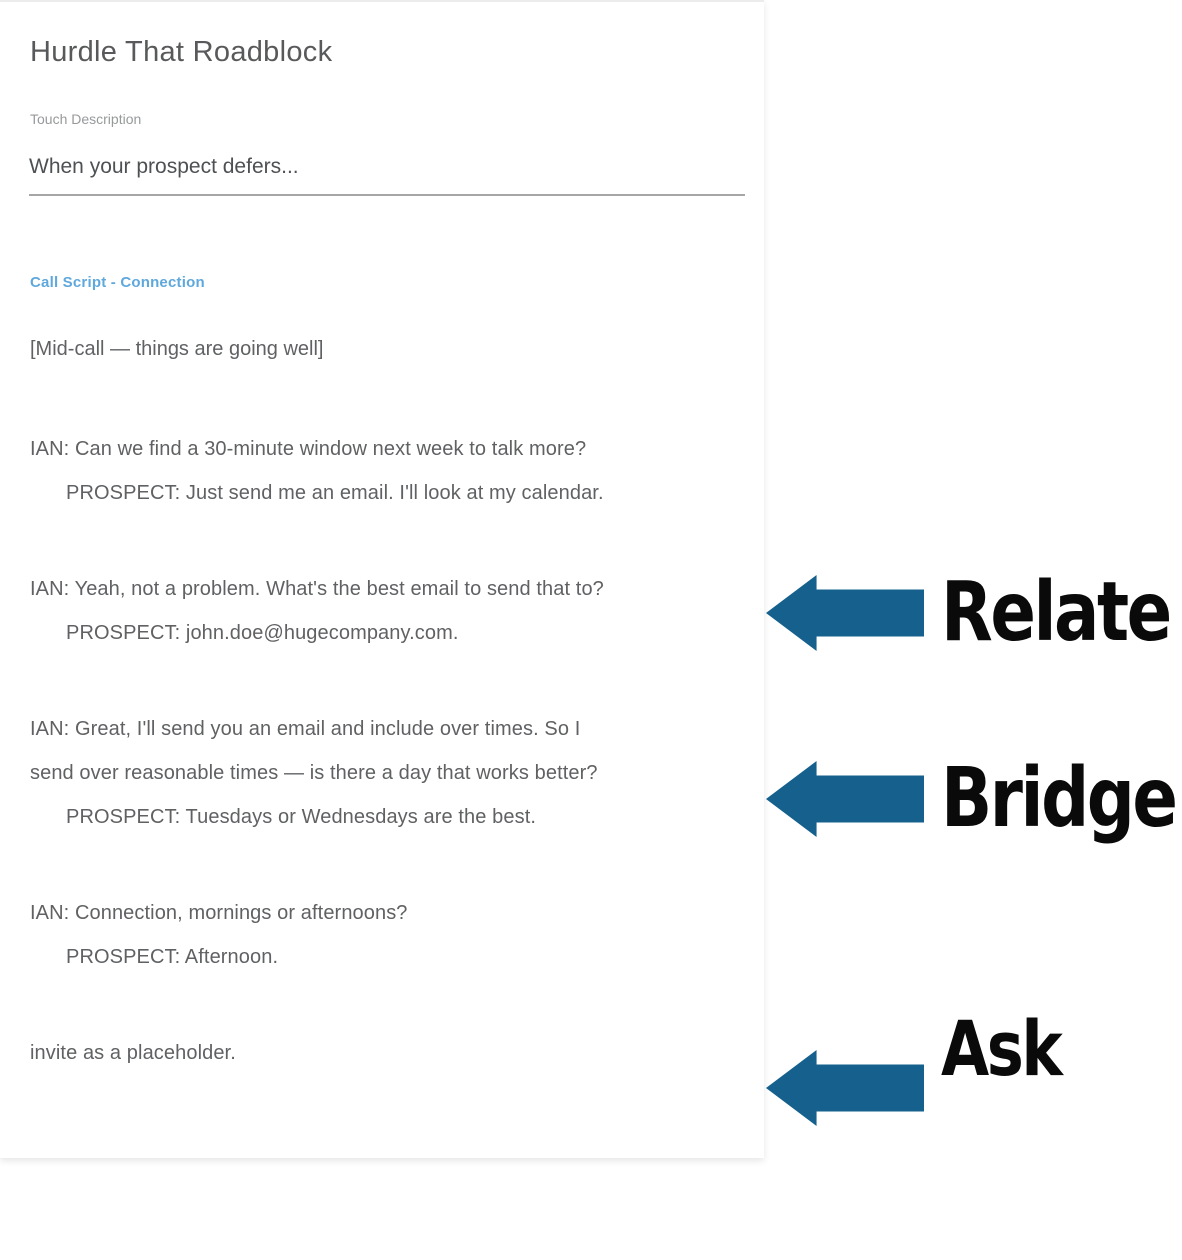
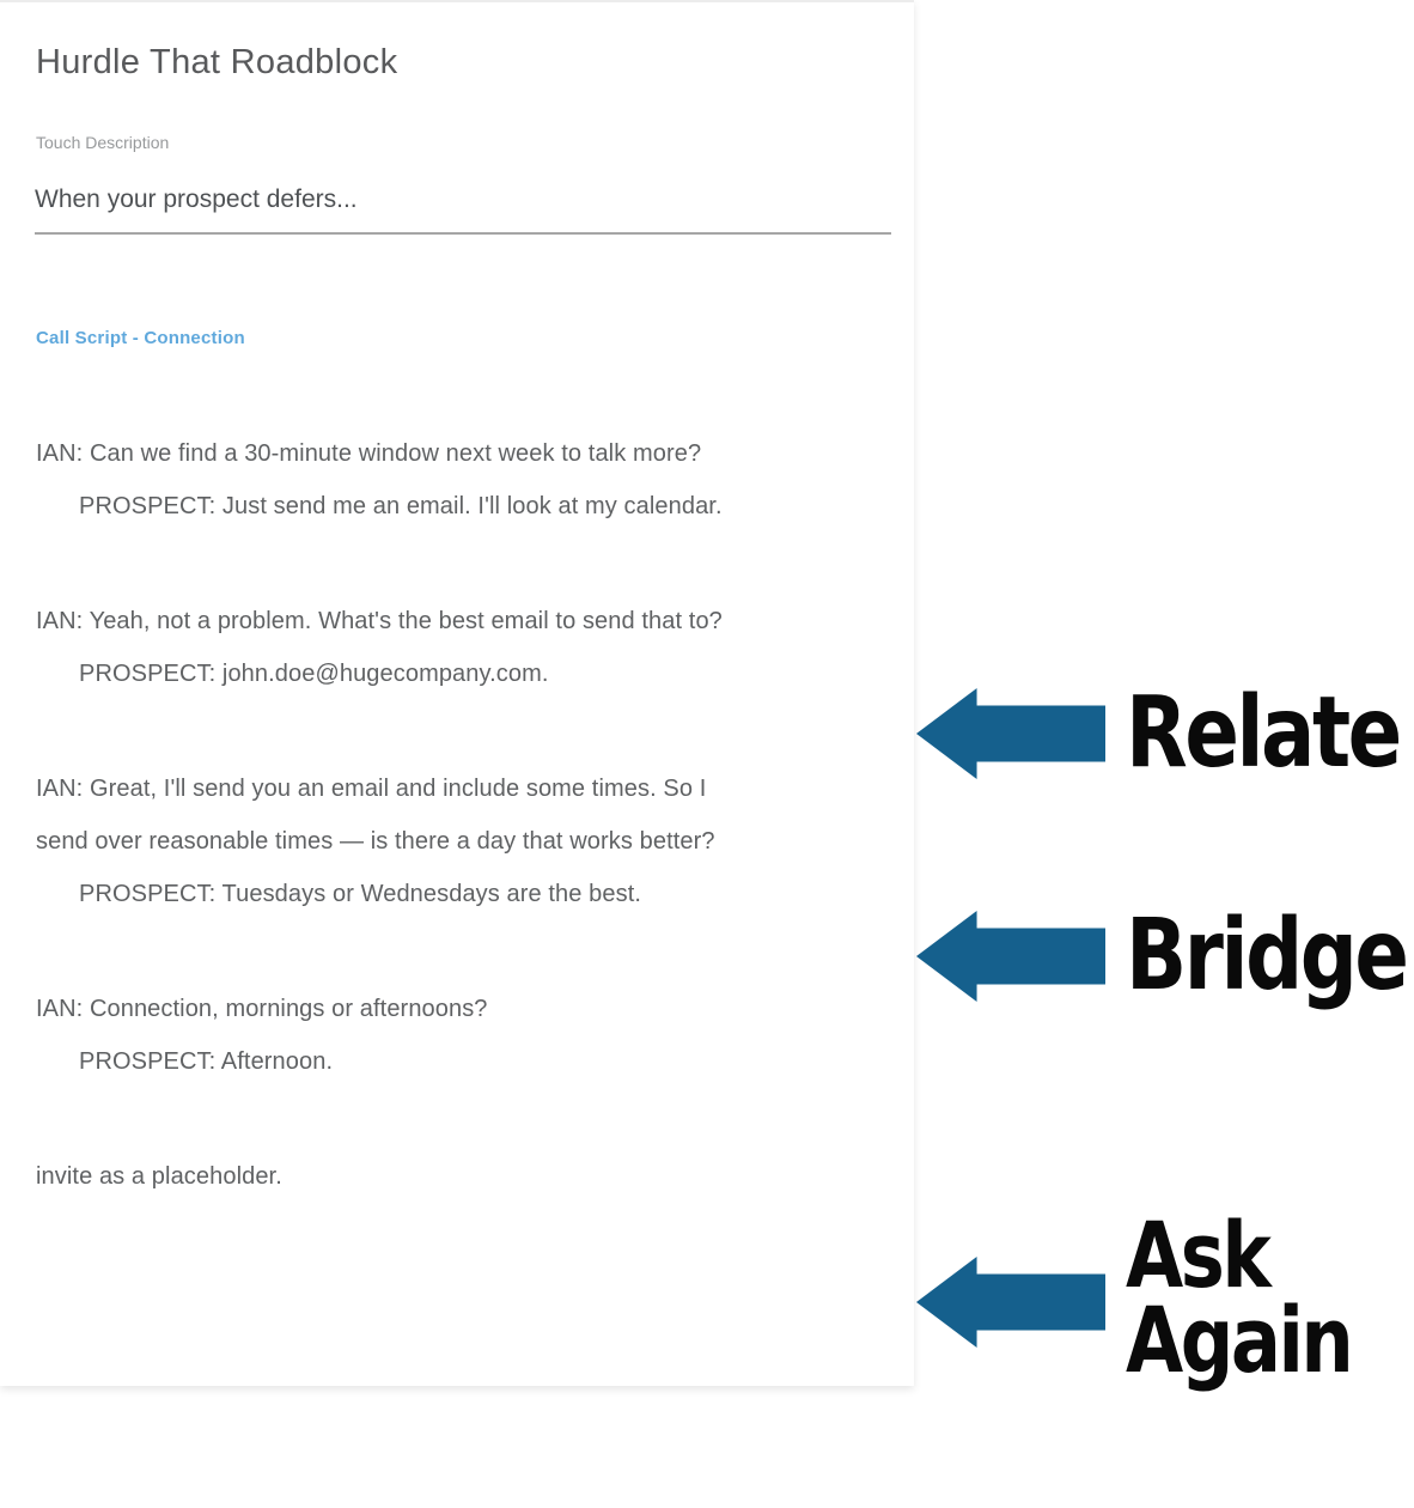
  Hurdle That Roadblock
  Touch Description
  When your prospect defers...
  Call Script - Connection
- [Mid-call — things are going well]
  IAN: Can we find a 30-minute window next week to talk more?
  PROSPECT: Just send me an email. I'll look at my calendar.
  IAN: Yeah, not a problem. What's the best email to send that to?
  PROSPECT: john.doe@hugecompany.com.
- IAN: Great, I'll send you an email and include over times. So I
+ IAN: Great, I'll send you an email and include some times. So I
  send over reasonable times — is there a day that works better?
  PROSPECT: Tuesdays or Wednesdays are the best.
  IAN: Connection, mornings or afternoons?
  PROSPECT: Afternoon.
  invite as a placeholder.
  Relate
  Bridge
  Ask
+ Again
